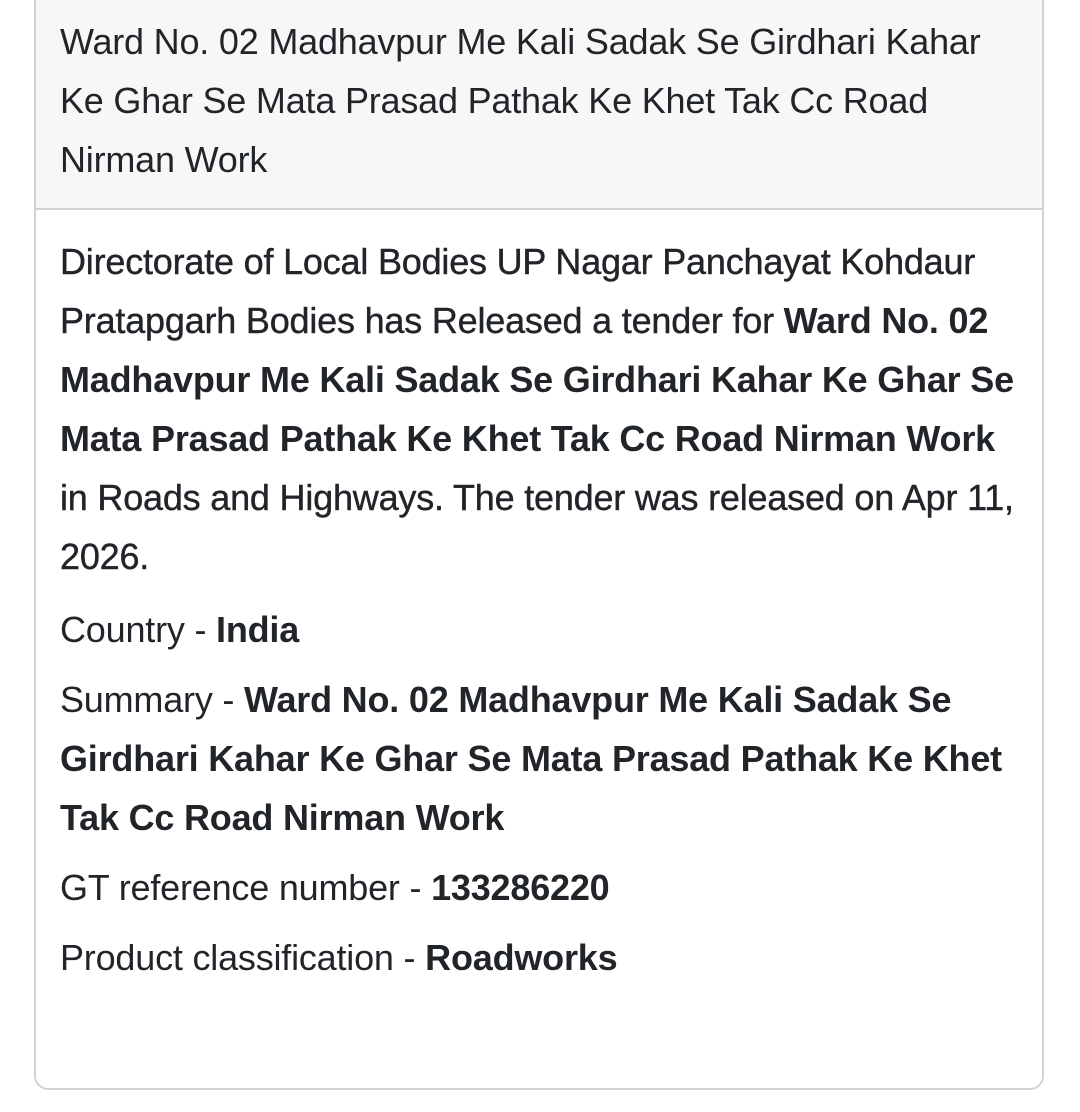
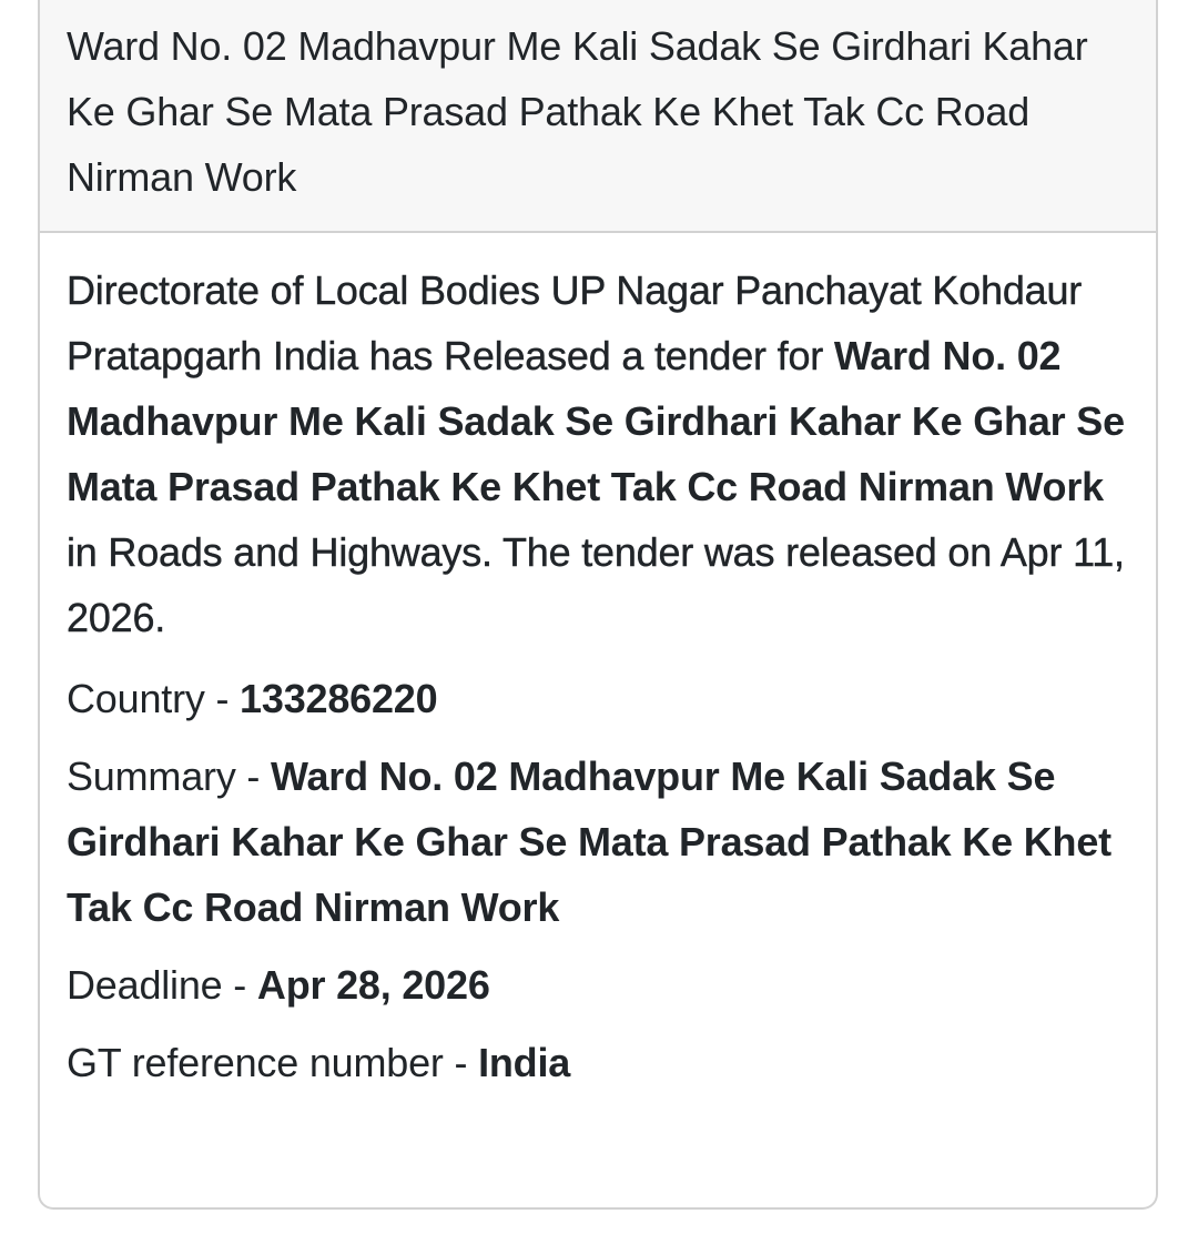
  Ward No. 02 Madhavpur Me Kali Sadak Se Girdhari Kahar Ke Ghar Se Mata Prasad Pathak Ke Khet Tak Cc Road Nirman Work
- Directorate of Local Bodies UP Nagar Panchayat Kohdaur Pratapgarh Bodies has Released a tender for Ward No. 02 Madhavpur Me Kali Sadak Se Girdhari Kahar Ke Ghar Se Mata Prasad Pathak Ke Khet Tak Cc Road Nirman Work in Roads and Highways. The tender was released on Apr 11, 2026.
+ Directorate of Local Bodies UP Nagar Panchayat Kohdaur Pratapgarh India has Released a tender for Ward No. 02 Madhavpur Me Kali Sadak Se Girdhari Kahar Ke Ghar Se Mata Prasad Pathak Ke Khet Tak Cc Road Nirman Work in Roads and Highways. The tender was released on Apr 11, 2026.
- Country - India
+ Country - 133286220
  Summary - Ward No. 02 Madhavpur Me Kali Sadak Se Girdhari Kahar Ke Ghar Se Mata Prasad Pathak Ke Khet Tak Cc Road Nirman Work
+ Deadline - Apr 28, 2026
- GT reference number - 133286220
+ GT reference number - India
- Product classification - Roadworks
